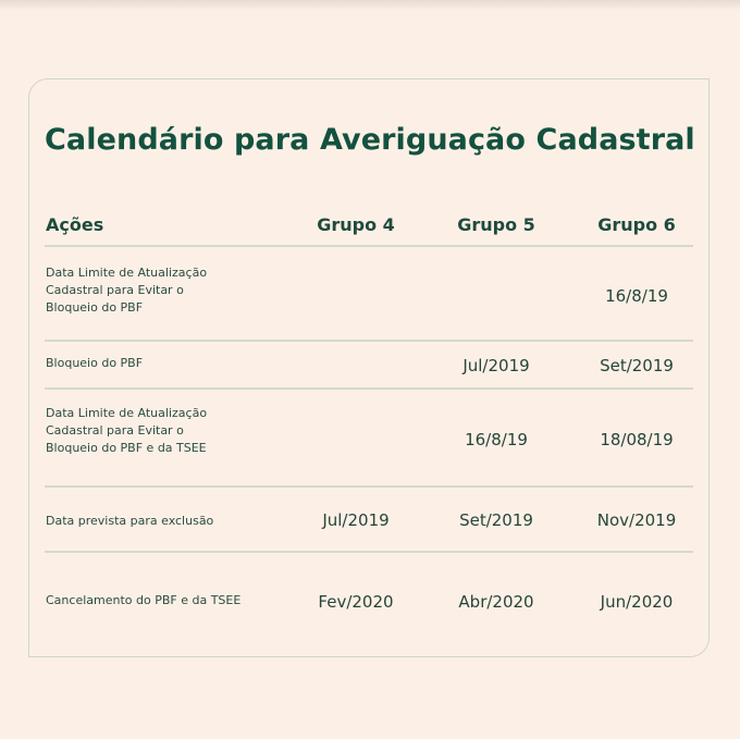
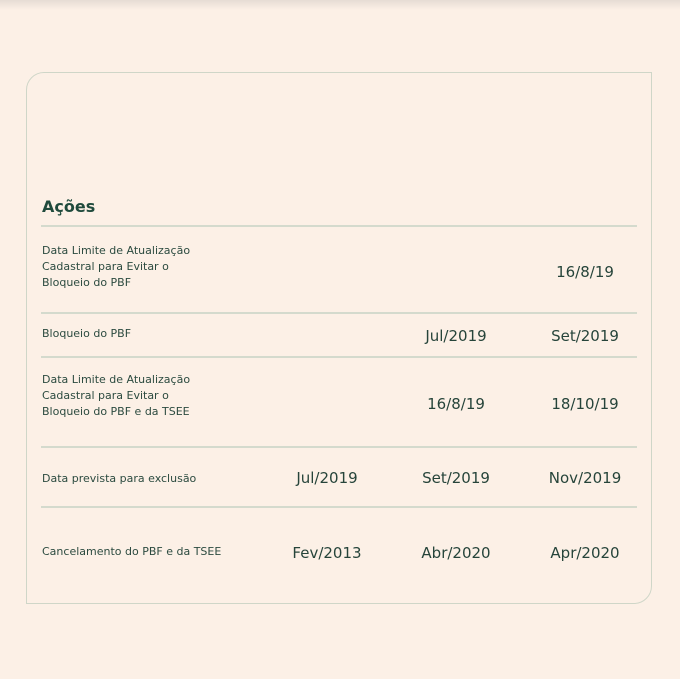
- Calendário para Averiguação Cadastral
  Ações
- Grupo 4
- Grupo 5
- Grupo 6
  Data Limite de Atualização
  Cadastral para Evitar o
  Bloqueio do PBF
  16/8/19
  Bloqueio do PBF
  Jul/2019
  Set/2019
  Data Limite de Atualização
  Cadastral para Evitar o
  Bloqueio do PBF e da TSEE
  16/8/19
- 18/08/19
+ 18/10/19
  Data prevista para exclusão
  Jul/2019
  Set/2019
  Nov/2019
  Cancelamento do PBF e da TSEE
- Fev/2020
+ Fev/2013
  Abr/2020
- Jun/2020
+ Apr/2020
